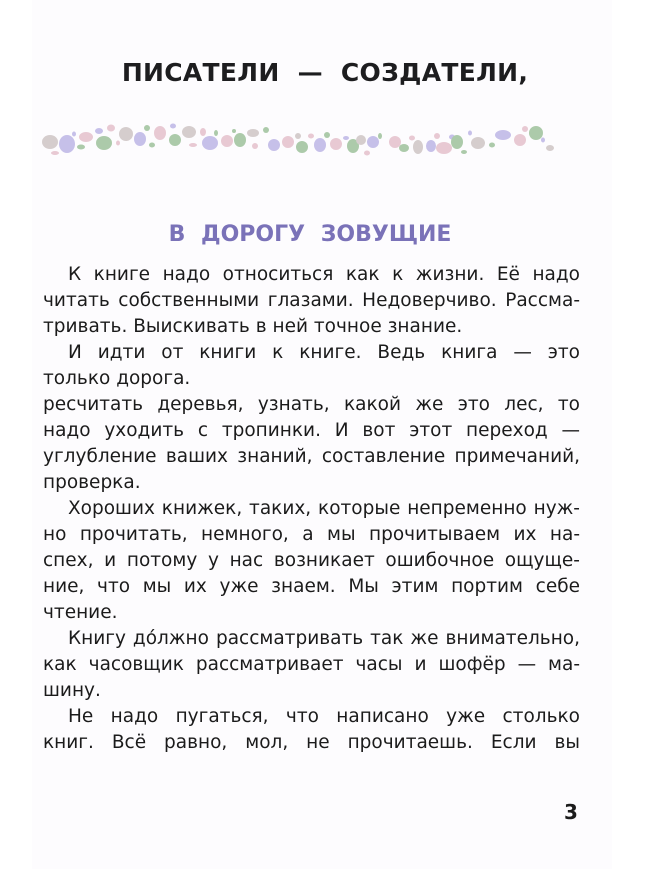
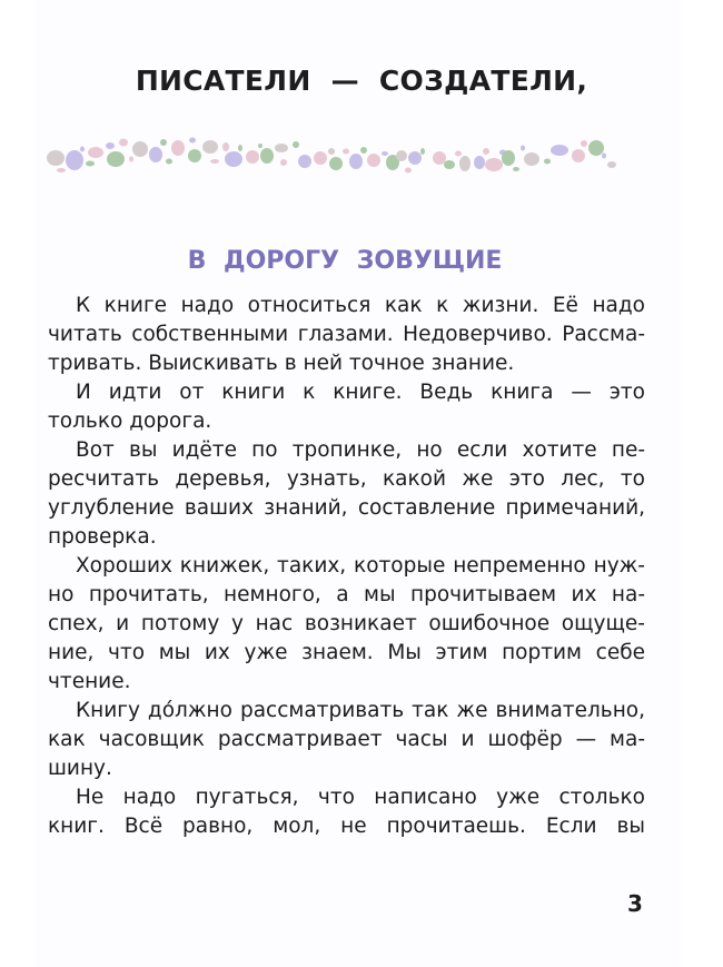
  ПИСАТЕЛИ — СОЗДАТЕЛИ,
  В ДОРОГУ ЗОВУЩИЕ
  К книге надо относиться как к жизни. Её надо
  читать собственными глазами. Недоверчиво. Рассма-
  тривать. Выискивать в ней точное знание.
  И идти от книги к книге. Ведь книга — это
  только дорога.
+ Вот вы идёте по тропинке, но если хотите пе-
  ресчитать деревья, узнать, какой же это лес, то
- надо уходить с тропинки. И вот этот переход —
  углубление ваших знаний, составление примечаний,
  проверка.
  Хороших книжек, таких, которые непременно нуж-
  но прочитать, немного, а мы прочитываем их на-
  спех, и потому у нас возникает ошибочное ощуще-
  ние, что мы их уже знаем. Мы этим портим себе
  чтение.
  Книгу до́лжно рассматривать так же внимательно,
  как часовщик рассматривает часы и шофёр — ма-
  шину.
  Не надо пугаться, что написано уже столько
  книг. Всё равно, мол, не прочитаешь. Если вы
  3
